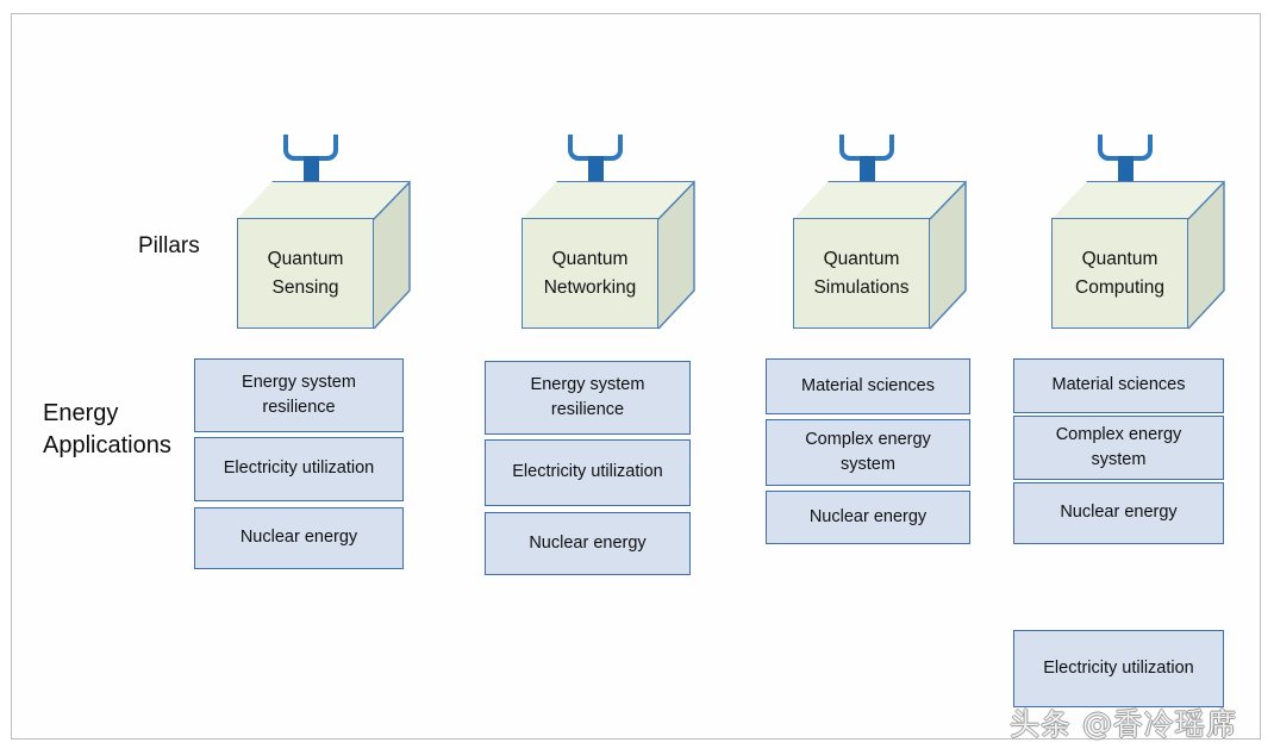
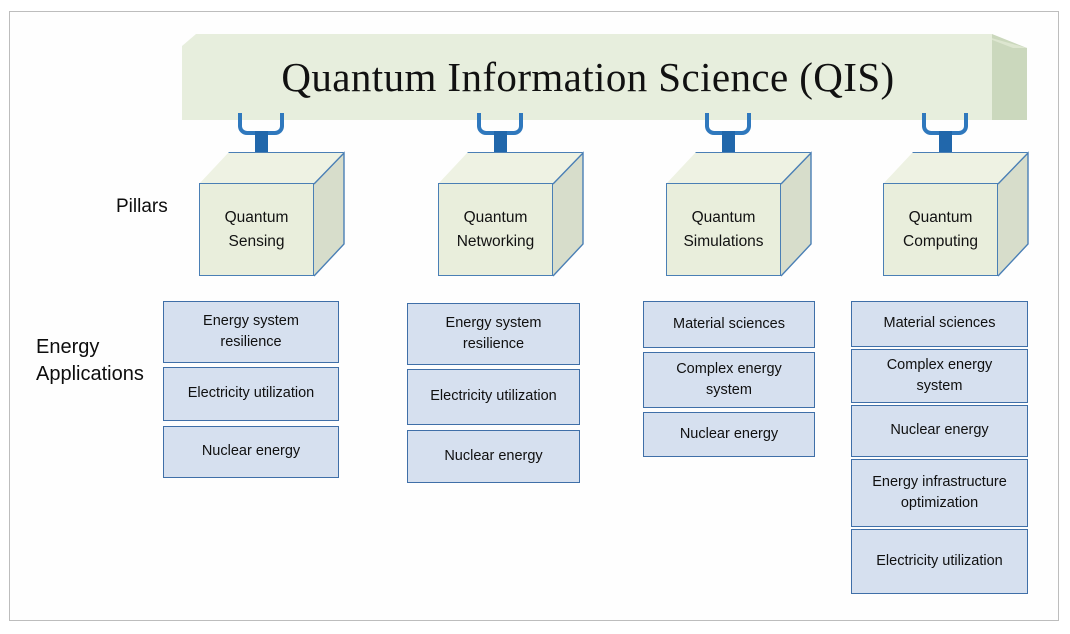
+ Quantum Information Science (QIS)
  Quantum
  Sensing
  Quantum
  Networking
  Quantum
  Simulations
  Quantum
  Computing
  Energy system
  resilience
  Electricity utilization
  Nuclear energy
  Energy system
  resilience
  Electricity utilization
  Nuclear energy
  Material sciences
  Complex energy
  system
  Nuclear energy
  Material sciences
  Complex energy
  system
  Nuclear energy
+ Energy infrastructure
+ optimization
  Electricity utilization
  Pillars
  Energy
  Applications
- 头条 @香冷瑶席
